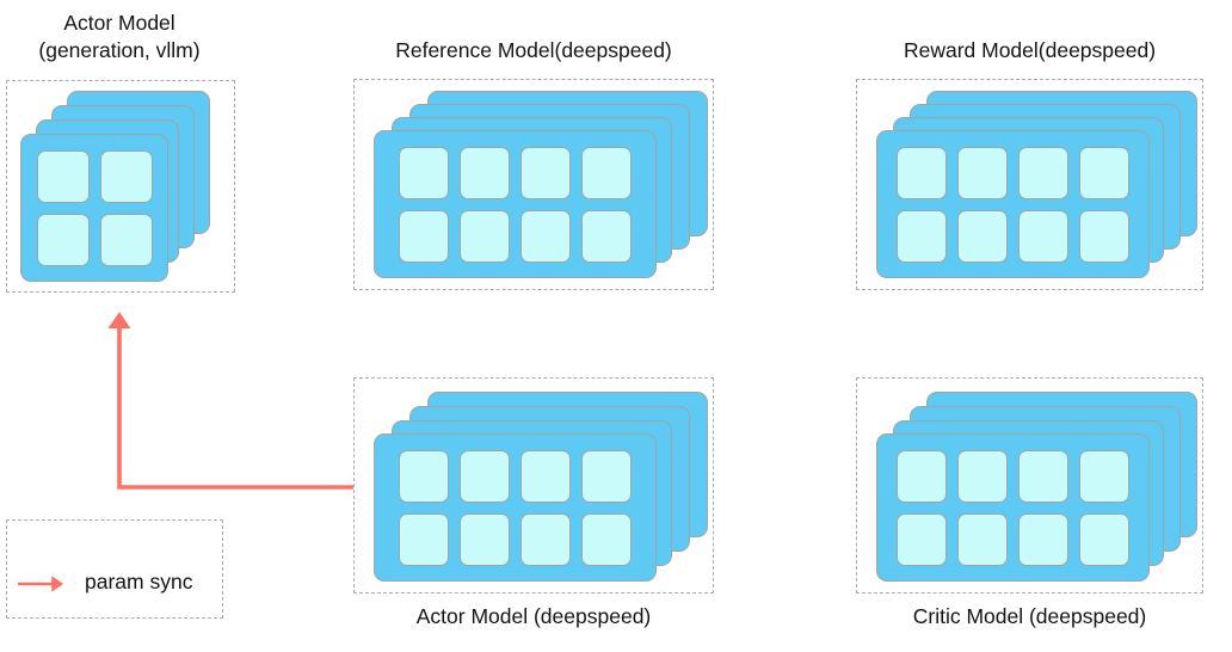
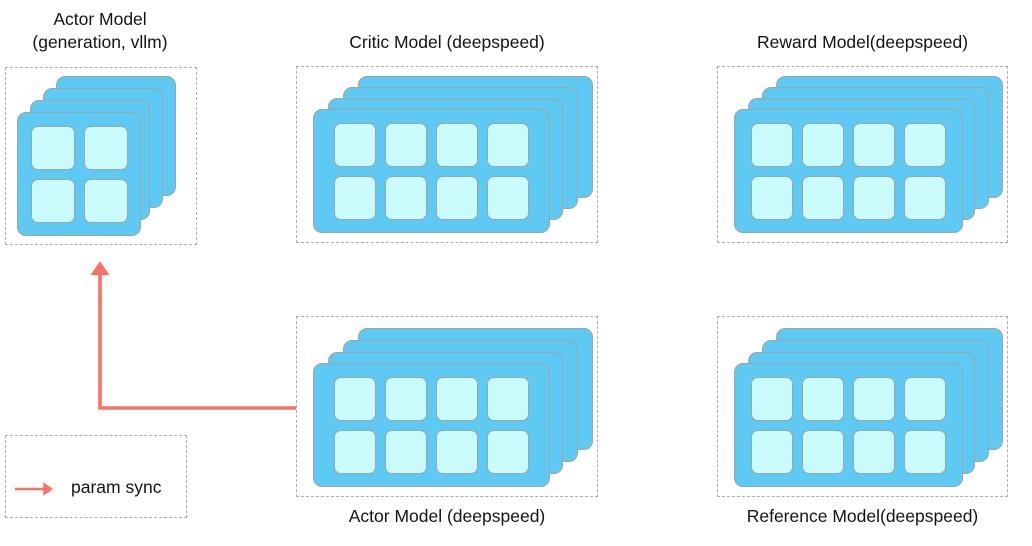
  Actor Model
  (generation, vllm)
- Reference Model(deepspeed)
+ Critic Model (deepspeed)
  Reward Model(deepspeed)
  Actor Model (deepspeed)
- Critic Model (deepspeed)
+ Reference Model(deepspeed)
  param sync
